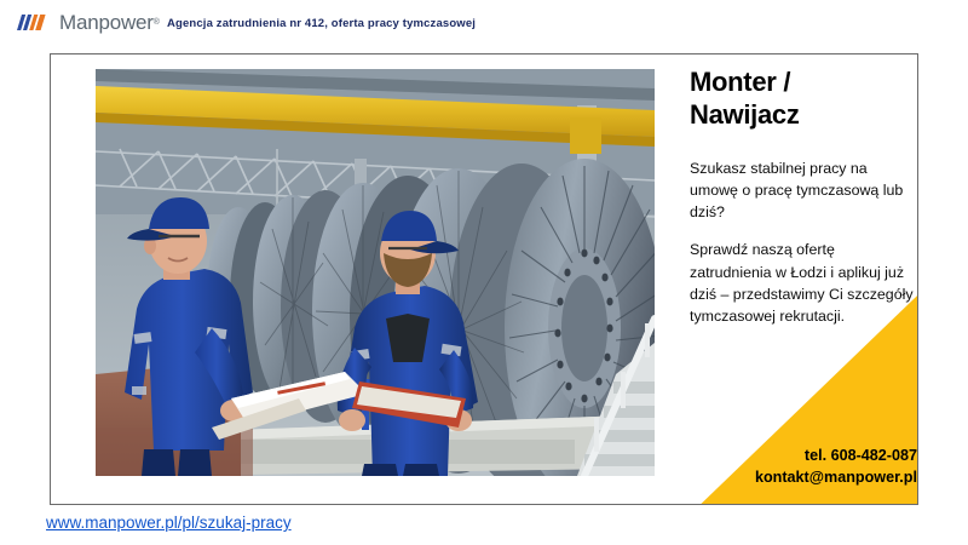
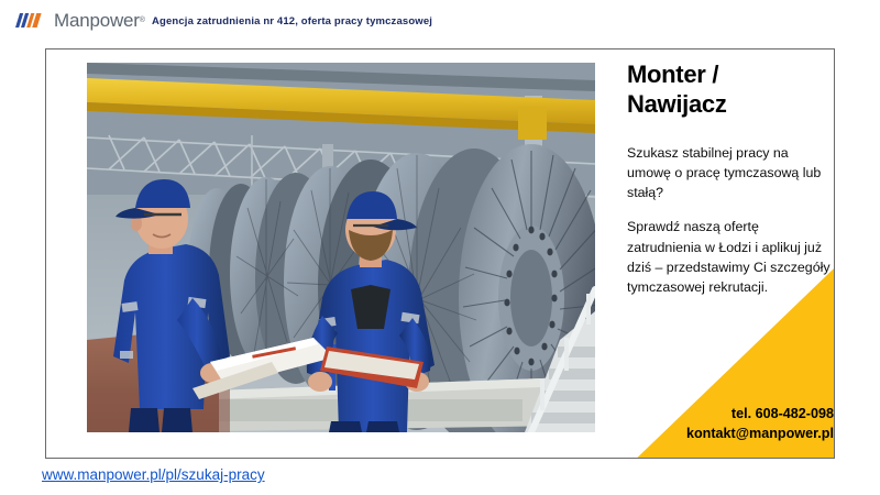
  Manpower
  Agencja zatrudnienia nr 412, oferta pracy tymczasowej
  Monter /
  Nawijacz
- Szukasz stabilnej pracy na umowę o pracę tymczasową lub dziś?
+ Szukasz stabilnej pracy na umowę o pracę tymczasową lub stałą?
  Sprawdź naszą ofertę zatrudnienia w Łodzi i aplikuj już dziś – przedstawimy Ci szczegóły tymczasowej rekrutacji.
- tel. 608-482-087
+ tel. 608-482-098
  kontakt@manpower.pl
  www.manpower.pl/pl/szukaj-pracy
